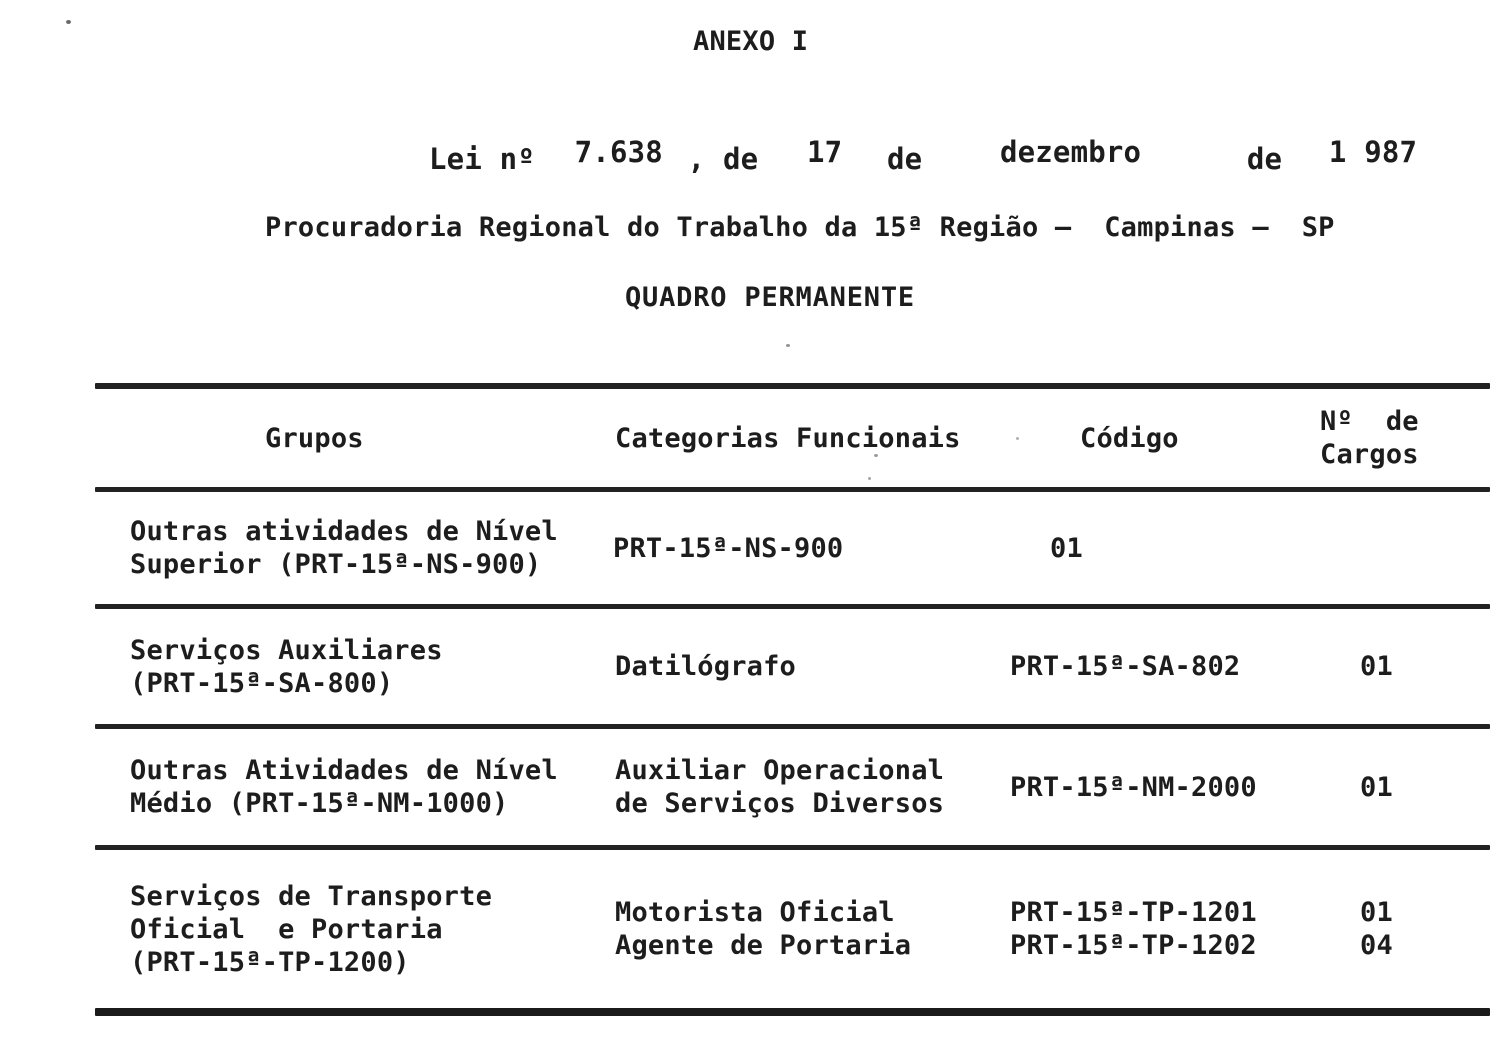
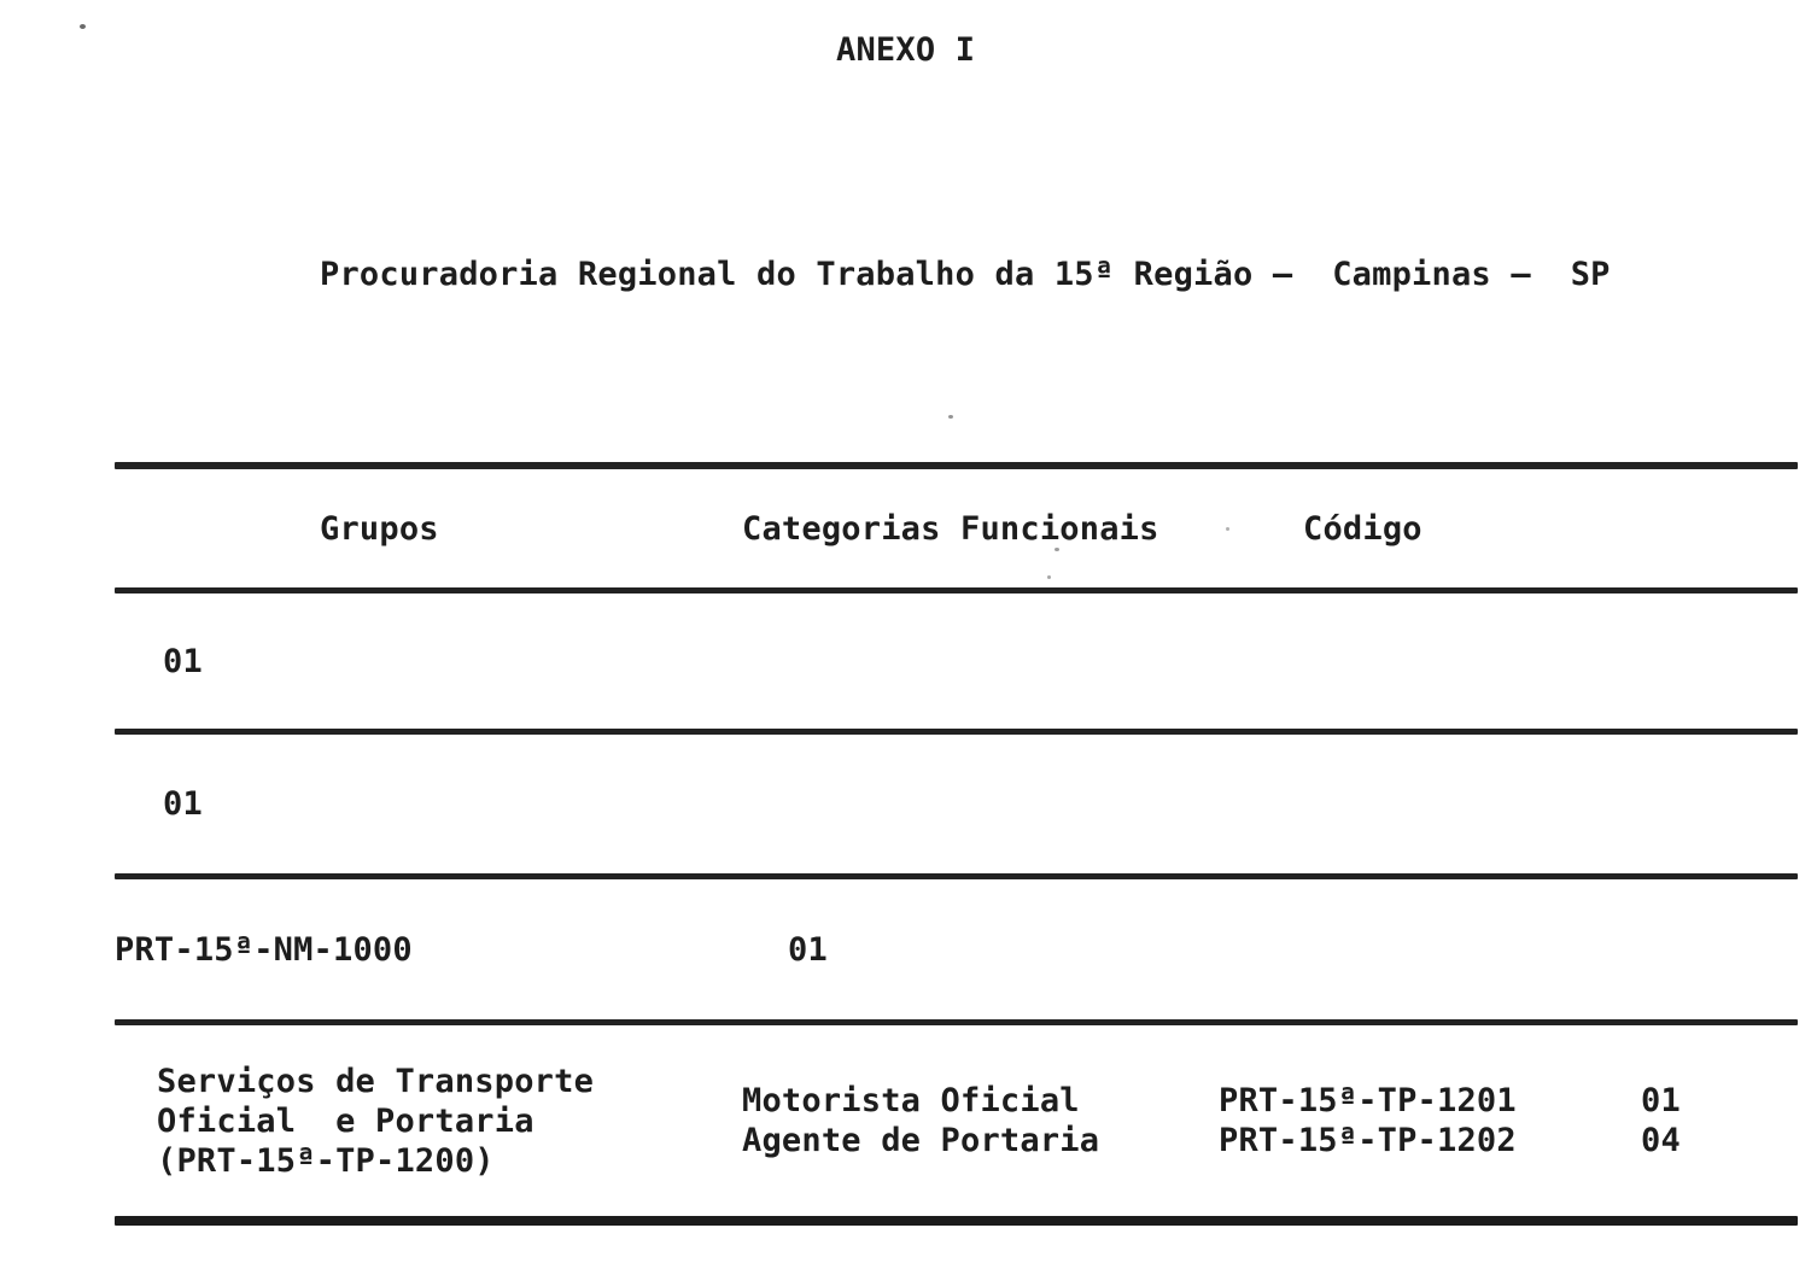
  ANEXO I
- Lei nº 7.638 , de 17 de dezembro de 1 987
  Procuradoria Regional do Trabalho da 15ª Região — Campinas — SP
- QUADRO PERMANENTE
  Grupos
  Categorias Funcionais
  Código
- Nº de
- Cargos
- Outras atividades de Nível
- Superior (PRT-15ª-NS-900)
- PRT-15ª-NS-900
  01
- Serviços Auxiliares
- (PRT-15ª-SA-800)
- Datilógrafo
- PRT-15ª-SA-802
  01
- Outras Atividades de Nível
- Médio (PRT-15ª-NM-1000)
- Auxiliar Operacional
- de Serviços Diversos
- PRT-15ª-NM-2000
+ PRT-15ª-NM-1000
  01
  Serviços de Transporte
  Oficial e Portaria
  (PRT-15ª-TP-1200)
  Motorista Oficial
  Agente de Portaria
  PRT-15ª-TP-1201
  PRT-15ª-TP-1202
  01
  04
